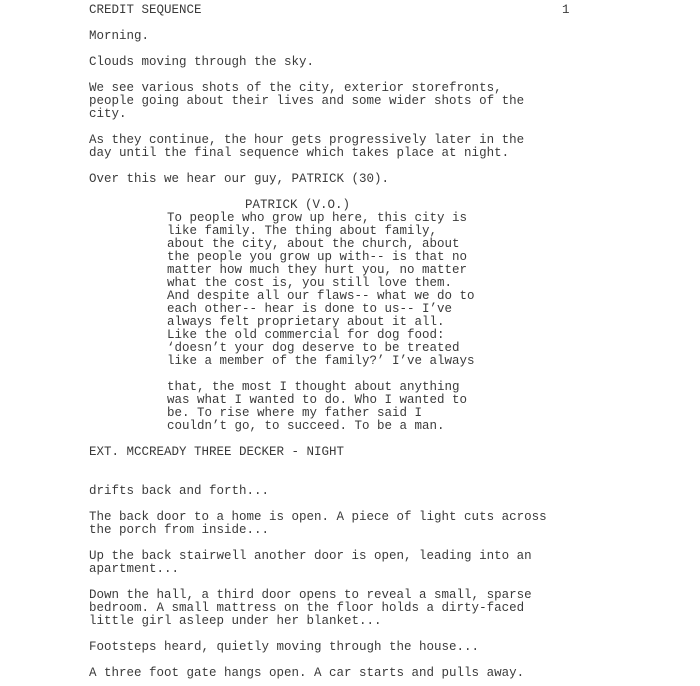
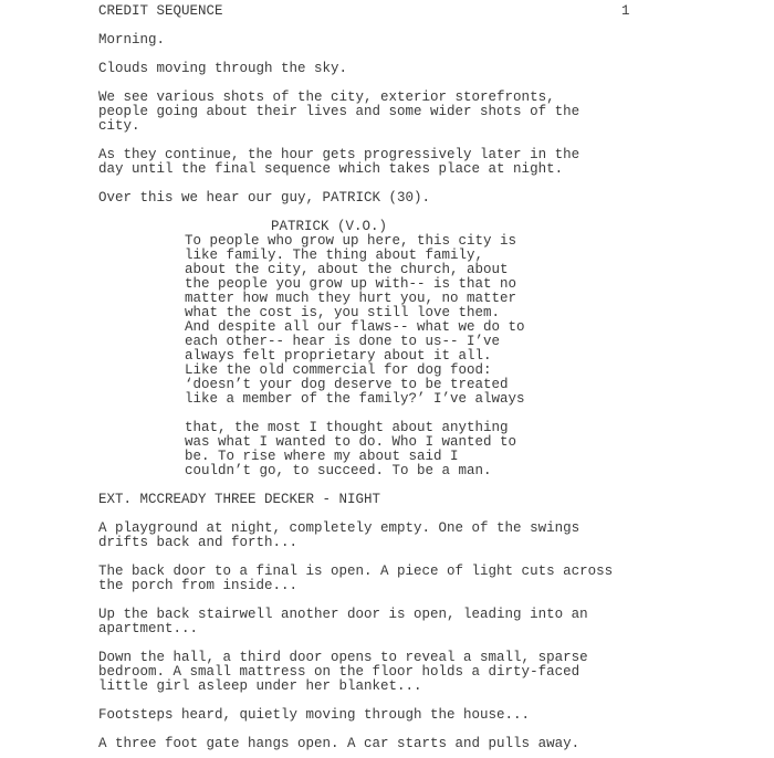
  CREDIT SEQUENCE
  1
  Morning.
  Clouds moving through the sky.
  We see various shots of the city, exterior storefronts,
  people going about their lives and some wider shots of the
  city.
  As they continue, the hour gets progressively later in the
  day until the final sequence which takes place at night.
  Over this we hear our guy, PATRICK (30).
  PATRICK (V.O.)
  To people who grow up here, this city is
  like family. The thing about family,
  about the city, about the church, about
  the people you grow up with-- is that no
  matter how much they hurt you, no matter
  what the cost is, you still love them.
  And despite all our flaws-- what we do to
  each other-- hear is done to us-- I’ve
  always felt proprietary about it all.
  Like the old commercial for dog food:
  ‘doesn’t your dog deserve to be treated
  like a member of the family?’ I’ve always
  that, the most I thought about anything
  was what I wanted to do. Who I wanted to
- be. To rise where my father said I
+ be. To rise where my about said I
  couldn’t go, to succeed. To be a man.
  EXT. MCCREADY THREE DECKER - NIGHT
+ A playground at night, completely empty. One of the swings
  drifts back and forth...
- The back door to a home is open. A piece of light cuts across
+ The back door to a final is open. A piece of light cuts across
  the porch from inside...
  Up the back stairwell another door is open, leading into an
  apartment...
  Down the hall, a third door opens to reveal a small, sparse
  bedroom. A small mattress on the floor holds a dirty-faced
  little girl asleep under her blanket...
  Footsteps heard, quietly moving through the house...
  A three foot gate hangs open. A car starts and pulls away.
